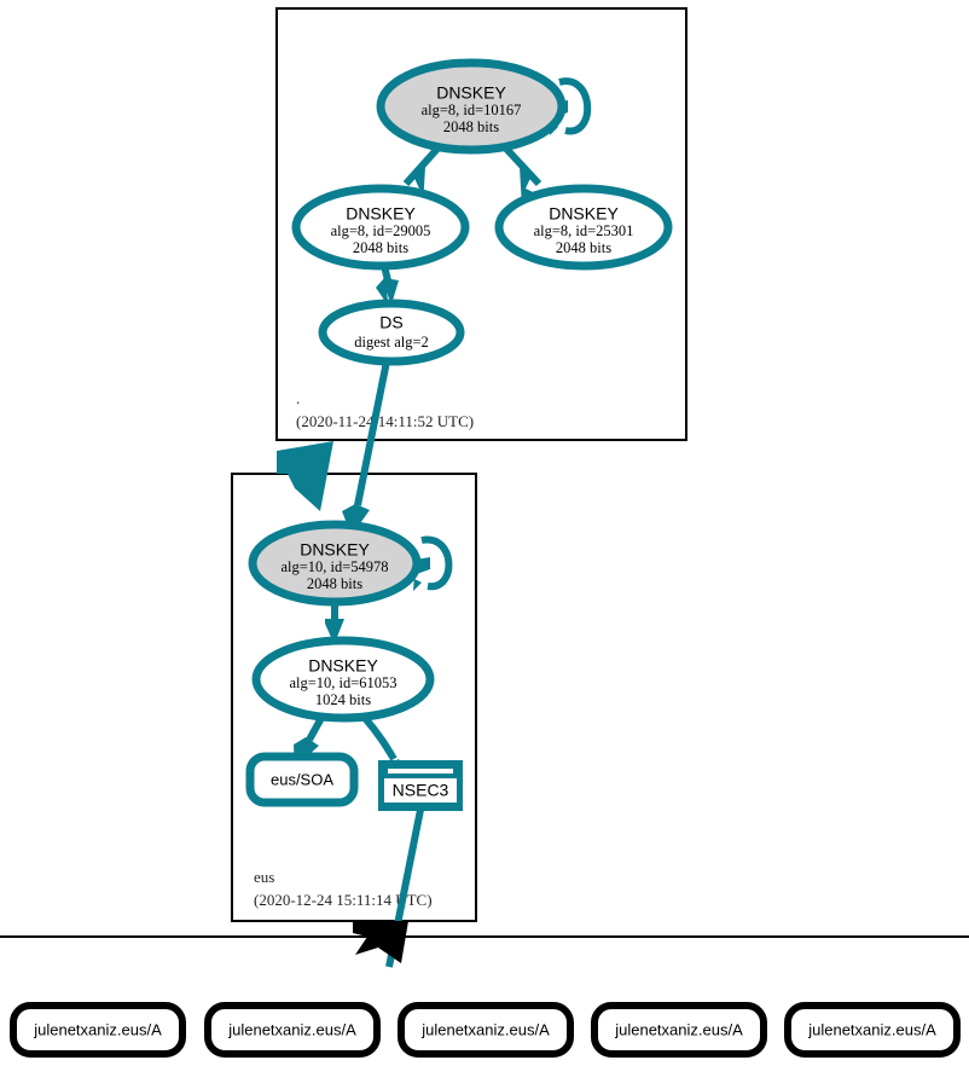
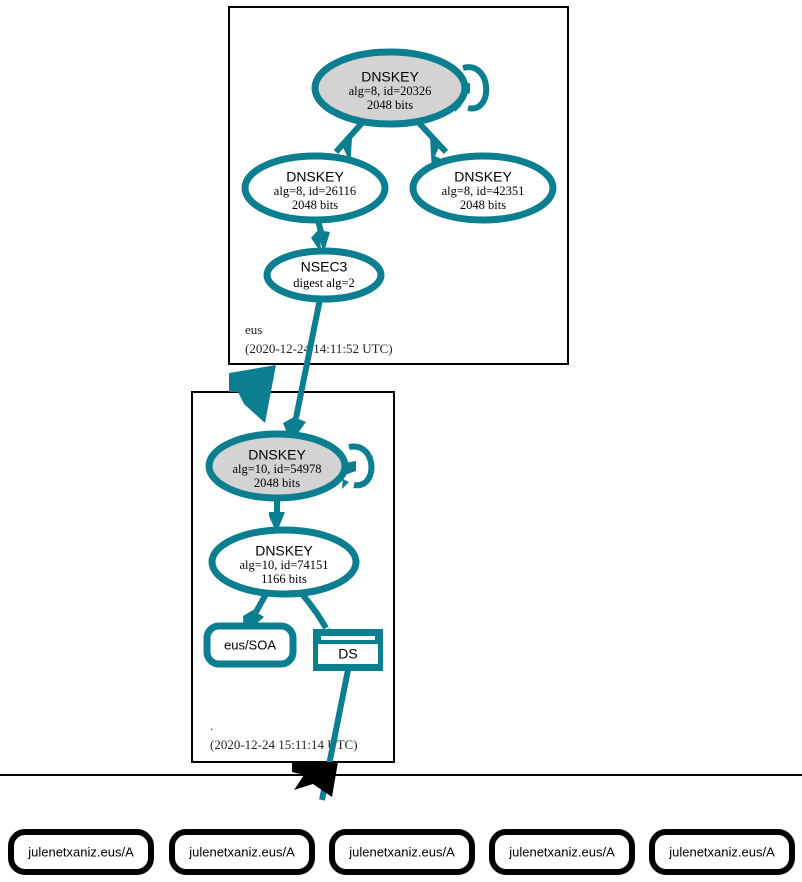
  DNSKEY
- alg=8, id=10167
+ alg=8, id=20326
  2048 bits
  DNSKEY
- alg=8, id=29005
+ alg=8, id=26116
  2048 bits
  DNSKEY
- alg=8, id=25301
+ alg=8, id=42351
  2048 bits
- DS
+ NSEC3
  digest alg=2
- .
+ eus
- (2020-11-24 14:11:52 UTC)
+ (2020-12-24 14:11:52 UTC)
  DNSKEY
  alg=10, id=54978
  2048 bits
  DNSKEY
- alg=10, id=61053
+ alg=10, id=74151
- 1024 bits
+ 1166 bits
  eus/SOA
- NSEC3
+ DS
- eus
+ .
  (2020-12-24 15:11:14TC)
  julenetxaniz.eus/A
  julenetxaniz.eus/A
  julenetxaniz.eus/A
  julenetxaniz.eus/A
  julenetxaniz.eus/A
